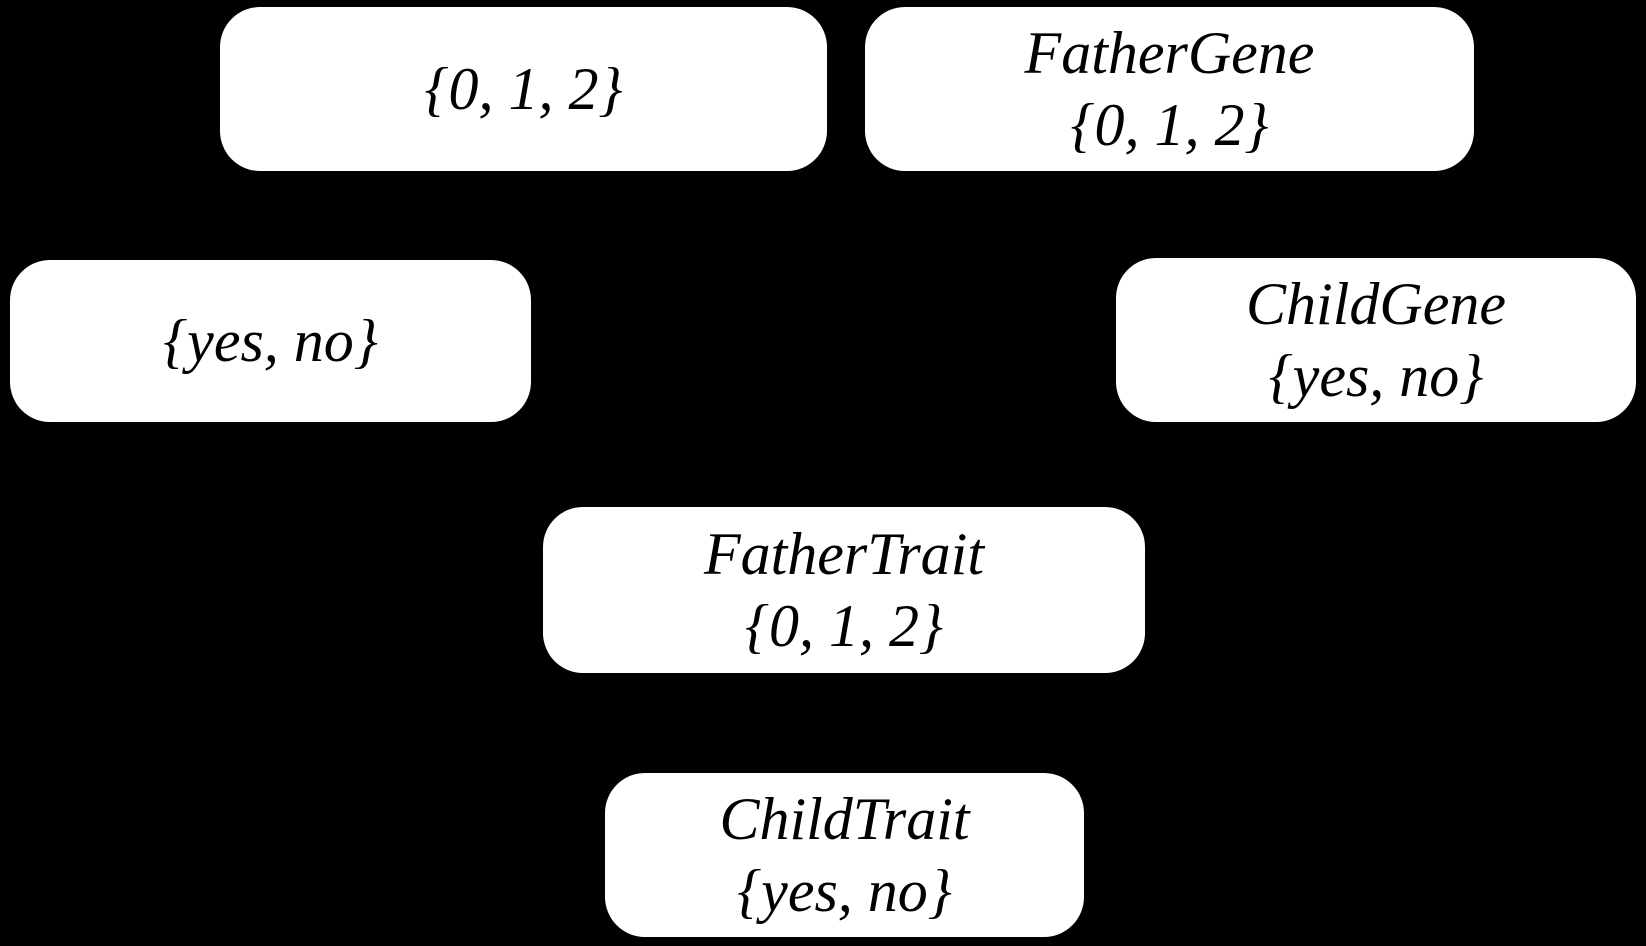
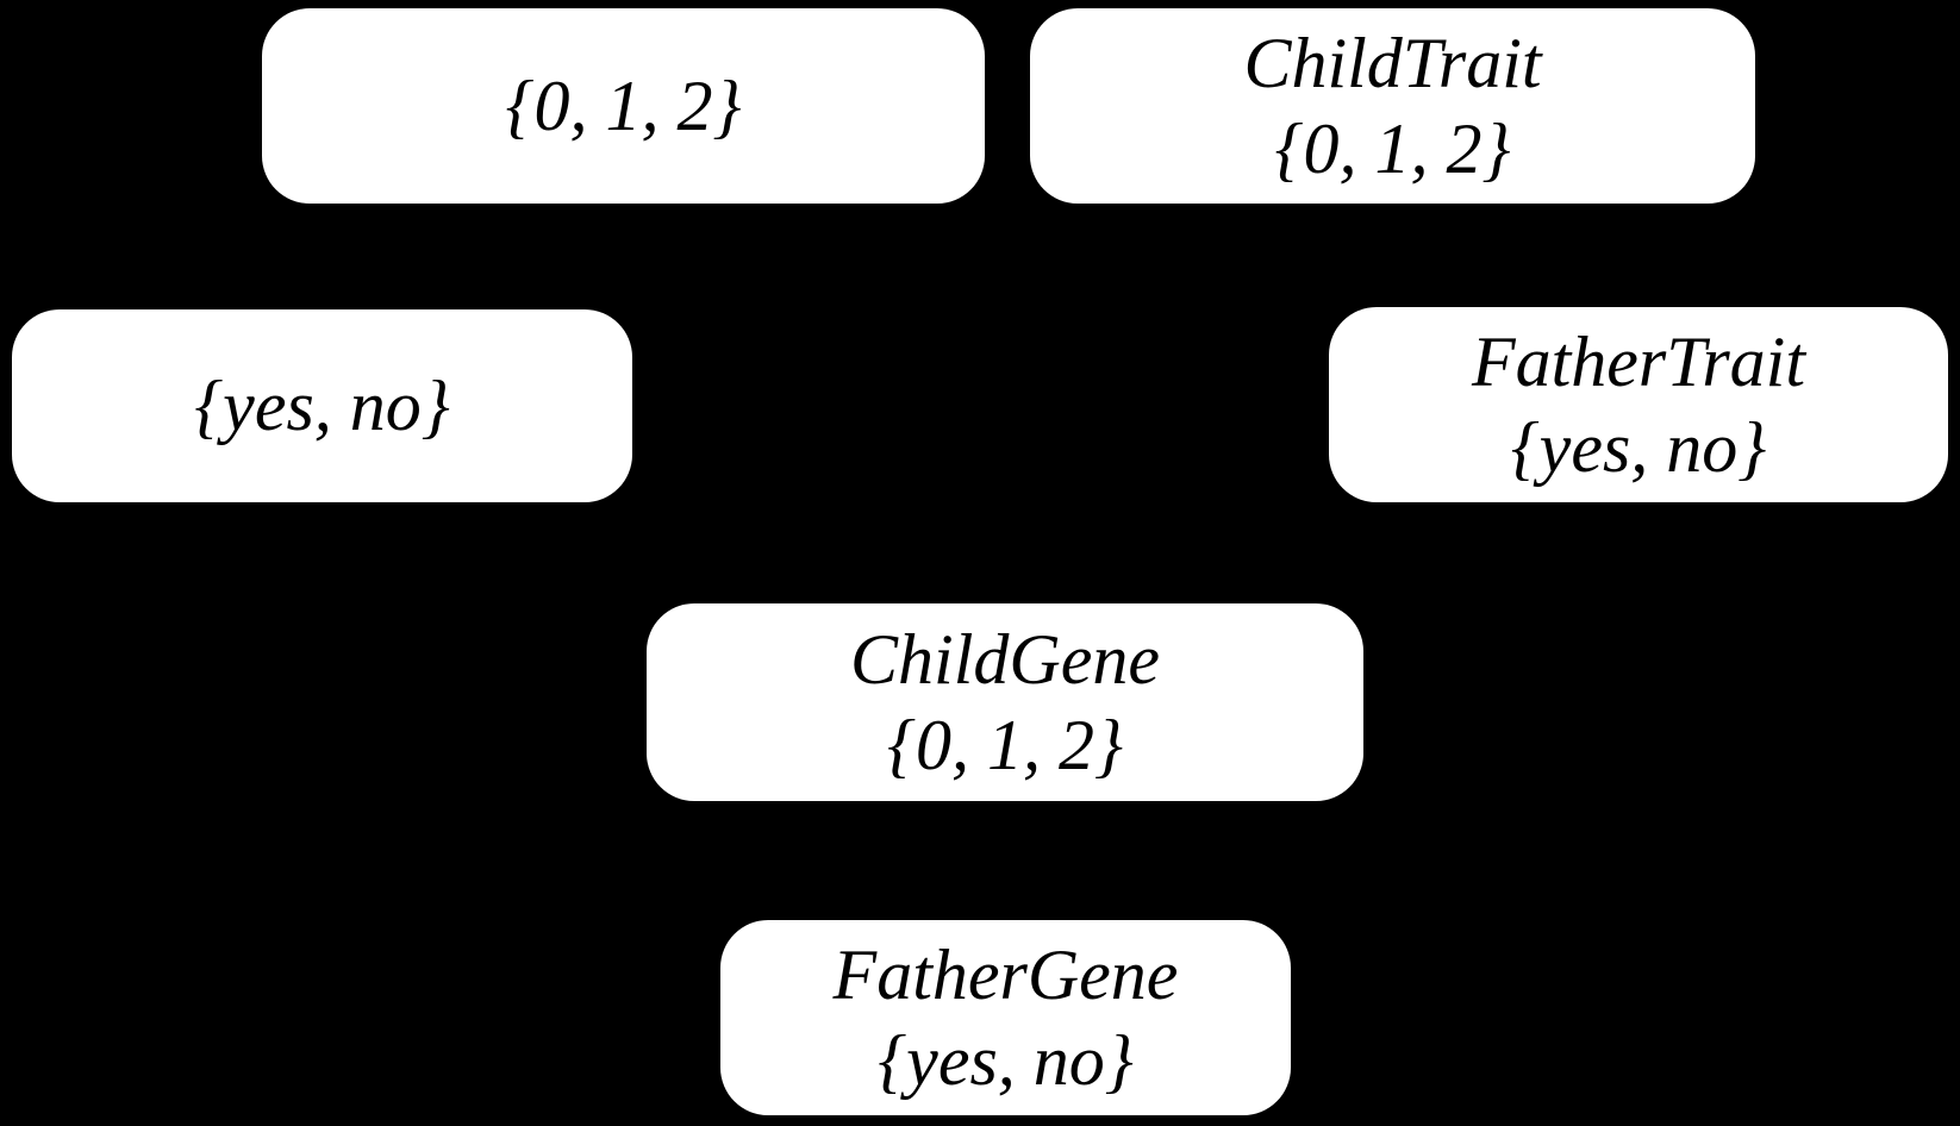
  {0, 1, 2}
- FatherGene
+ ChildTrait
  {0, 1, 2}
  {yes, no}
- ChildGene
+ FatherTrait
  {yes, no}
- FatherTrait
+ ChildGene
  {0, 1, 2}
- ChildTrait
+ FatherGene
  {yes, no}
